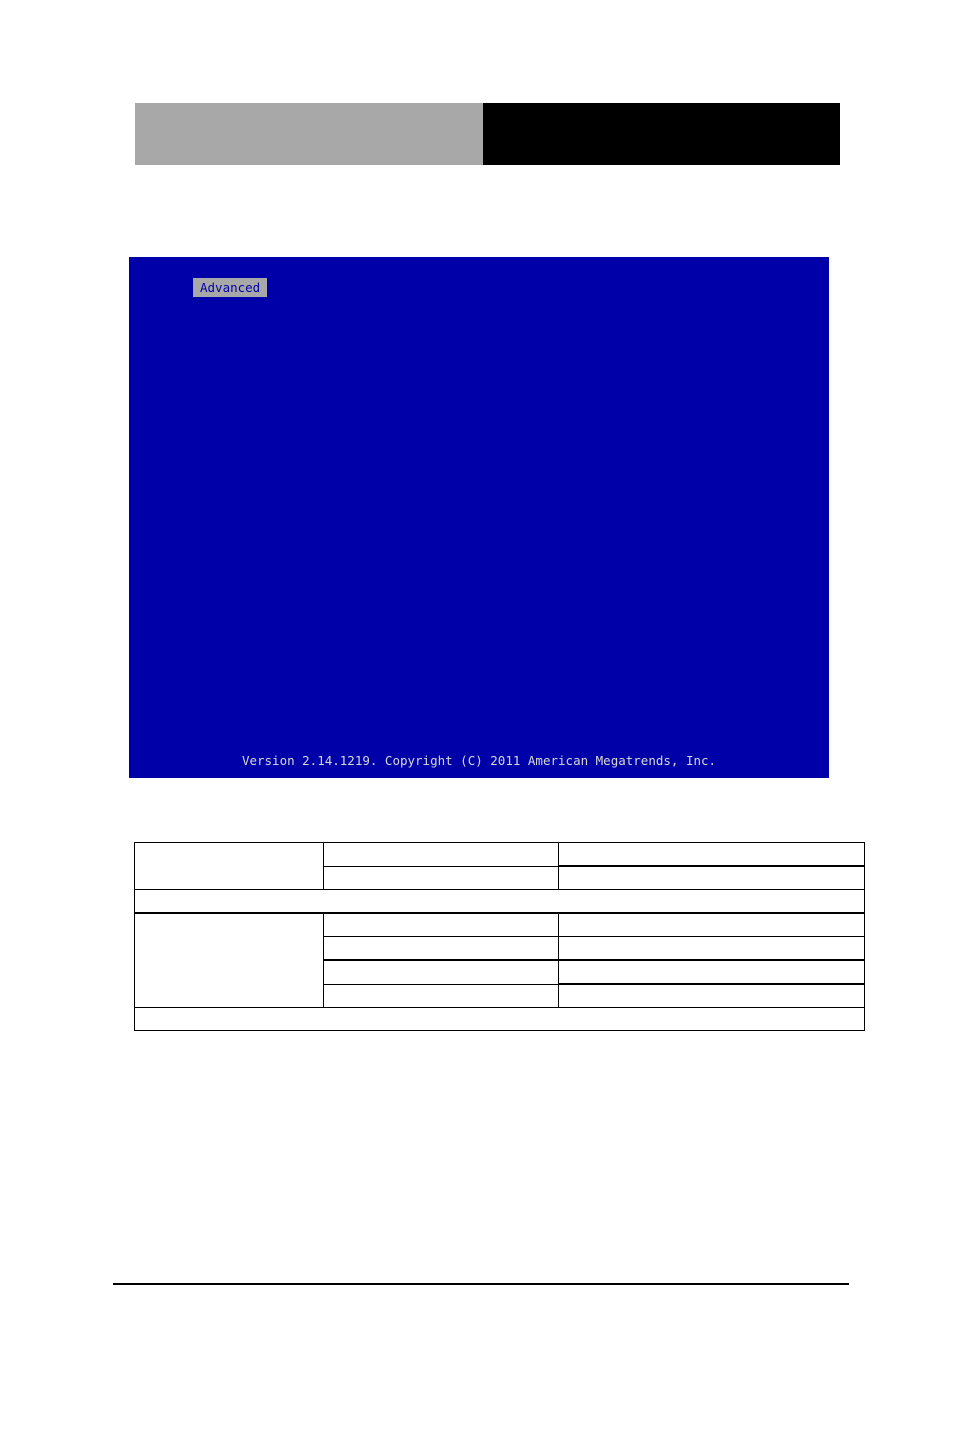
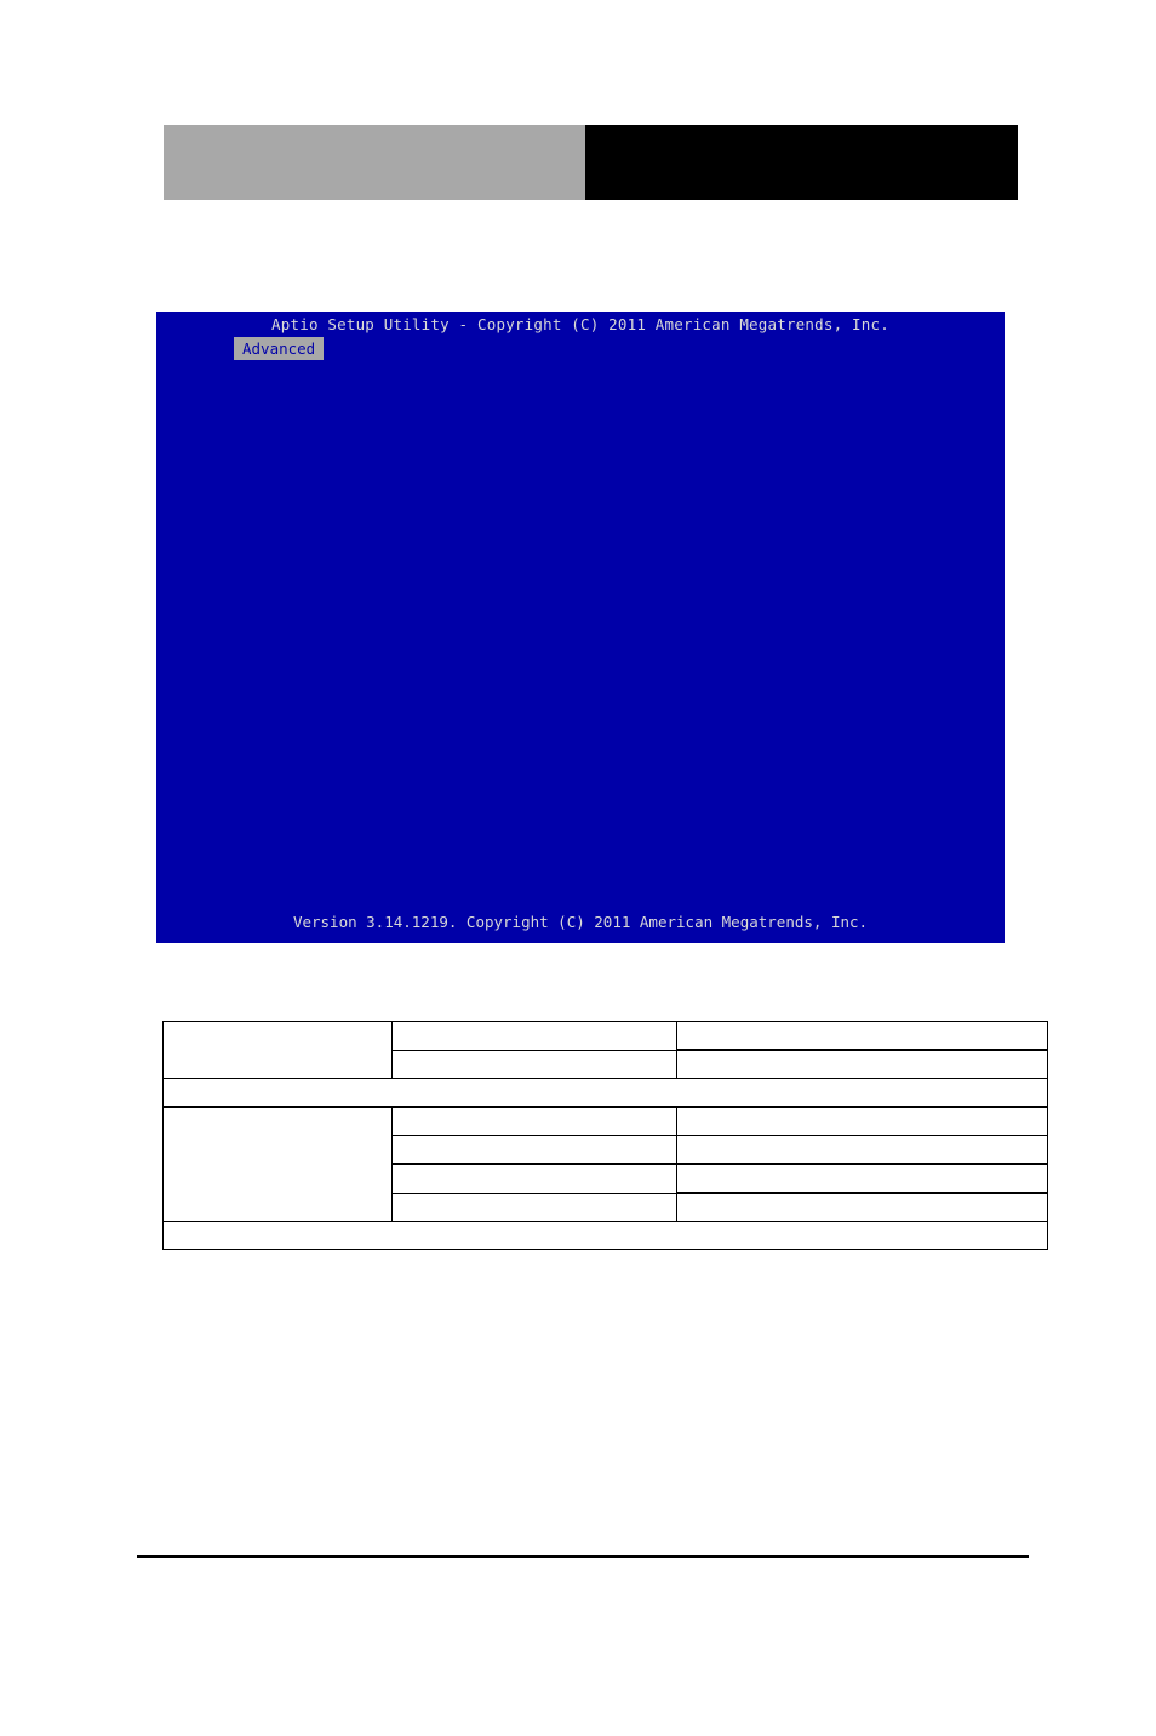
+ Aptio Setup Utility - Copyright (C) 2011 American Megatrends, Inc.
  Advanced
- Version 2.14.1219. Copyright (C) 2011 American Megatrends, Inc.
+ Version 3.14.1219. Copyright (C) 2011 American Megatrends, Inc.
